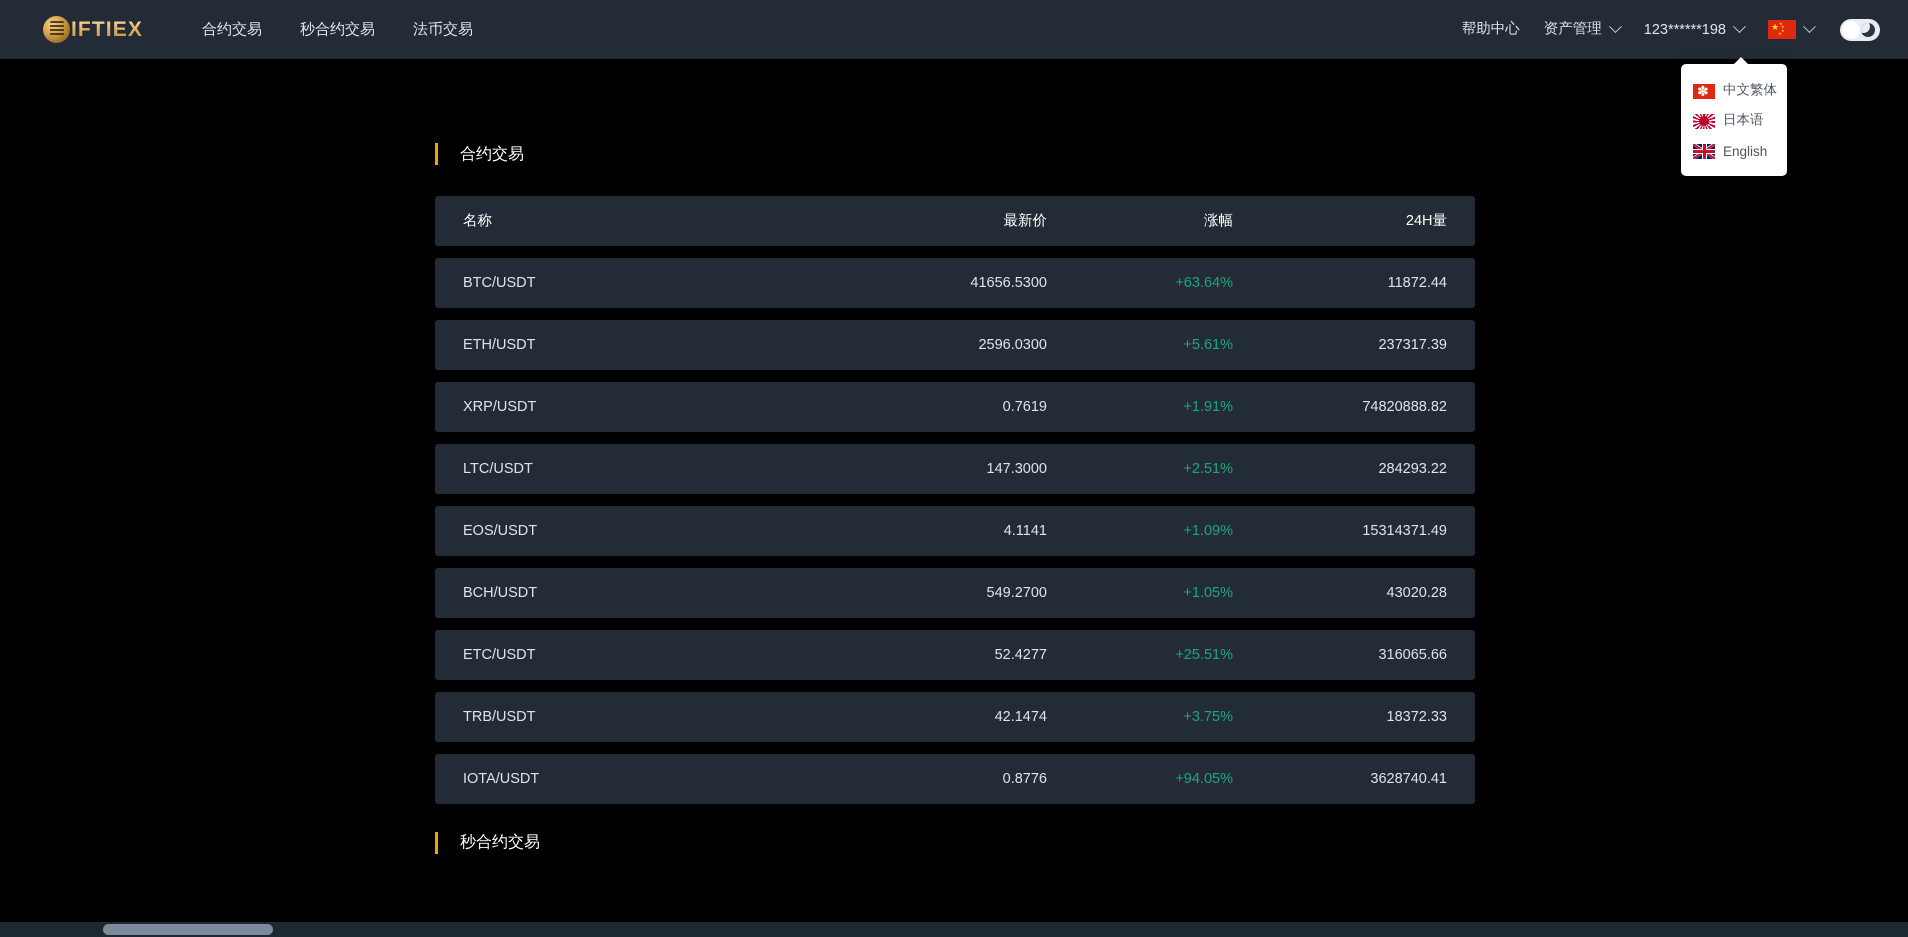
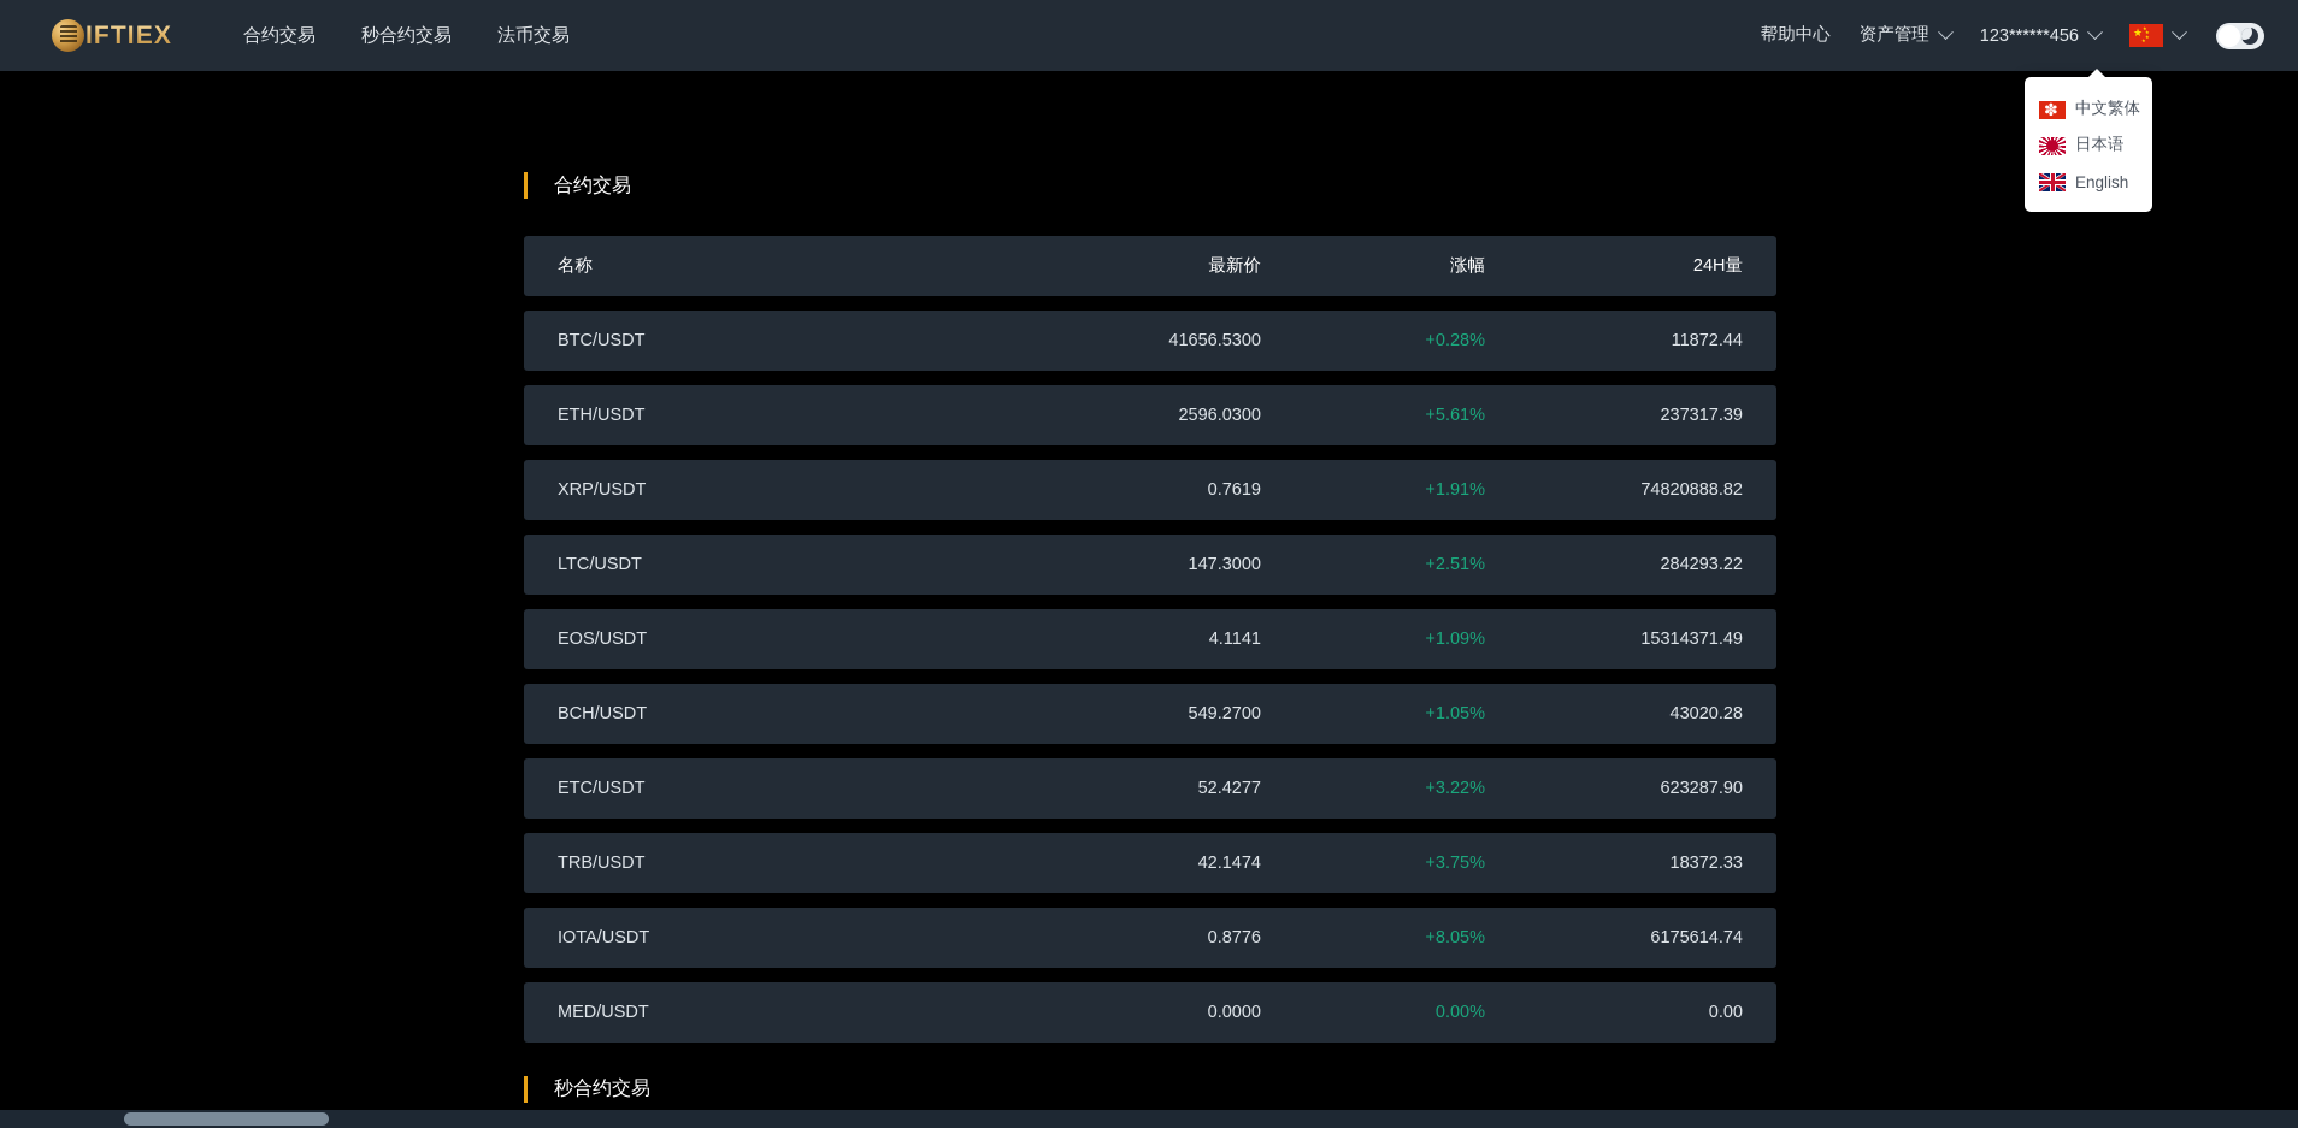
  IFTIEX
  合约交易
  秒合约交易
  法币交易
  帮助中心
  资产管理
- 123******198
+ 123******456
  ★
  中文繁体
  日本语
  English
  合约交易
  名称
  最新价
  涨幅
  24H量
  BTC/USDT
  41656.5300
- +63.64%
+ +0.28%
  11872.44
  ETH/USDT
  2596.0300
  +5.61%
  237317.39
  XRP/USDT
  0.7619
  +1.91%
  74820888.82
  LTC/USDT
  147.3000
  +2.51%
  284293.22
  EOS/USDT
  4.1141
  +1.09%
  15314371.49
  BCH/USDT
  549.2700
  +1.05%
  43020.28
  ETC/USDT
  52.4277
- +25.51%
+ +3.22%
- 316065.66
+ 623287.90
  TRB/USDT
  42.1474
  +3.75%
  18372.33
  IOTA/USDT
  0.8776
- +94.05%
+ +8.05%
- 3628740.41
+ 6175614.74
+ MED/USDT
+ 0.0000
+ 0.00%
+ 0.00
  秒合约交易
